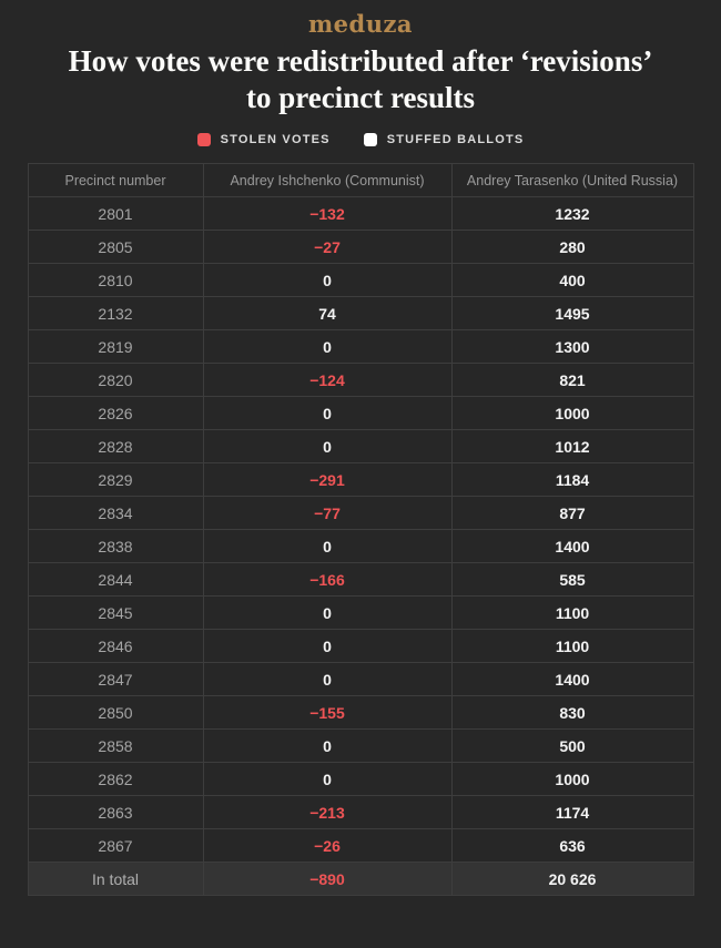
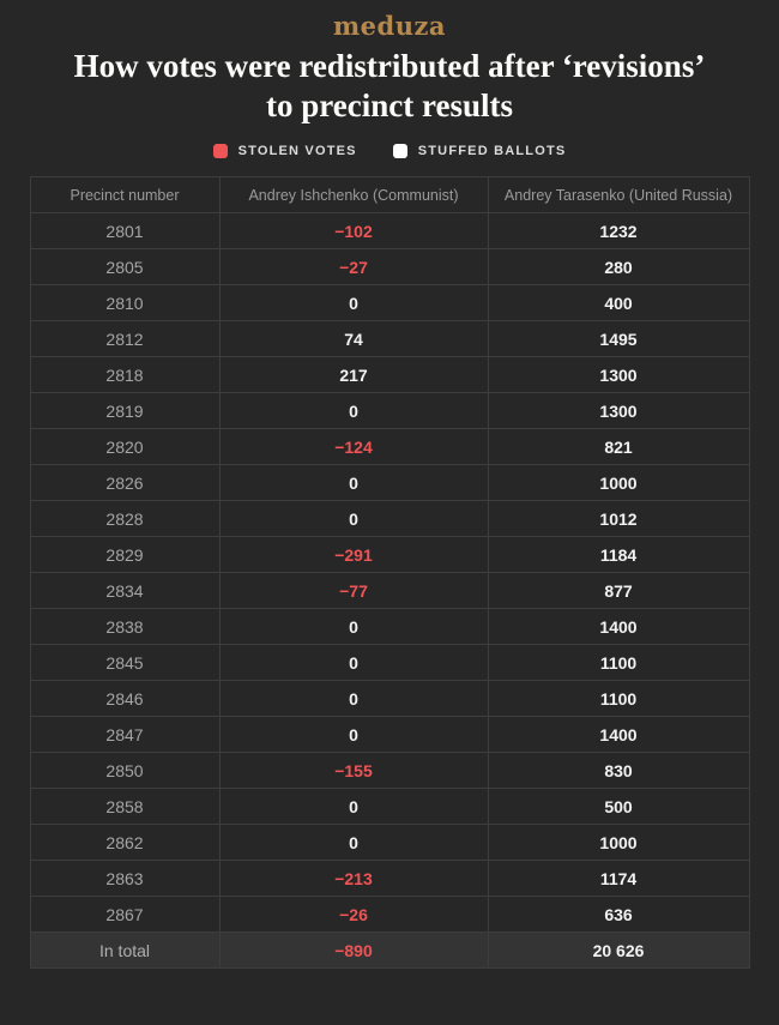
  meduza
  How votes were redistributed after ‘revisions’
  to precinct results
  STOLEN VOTES
  STUFFED BALLOTS
  Precinct number	Andrey Ishchenko (Communist)	Andrey Tarasenko (United Russia)
- 2801	−132	1232
+ 2801	−102	1232
  2805	−27	280
  2810	0	400
- 2132	74	1495
+ 2812	74	1495
+ 2818	217	1300
  2819	0	1300
  2820	−124	821
  2826	0	1000
  2828	0	1012
  2829	−291	1184
  2834	−77	877
  2838	0	1400
- 2844	−166	585
  2845	0	1100
  2846	0	1100
  2847	0	1400
  2850	−155	830
  2858	0	500
  2862	0	1000
  2863	−213	1174
  2867	−26	636
  In total	−890	20 626
